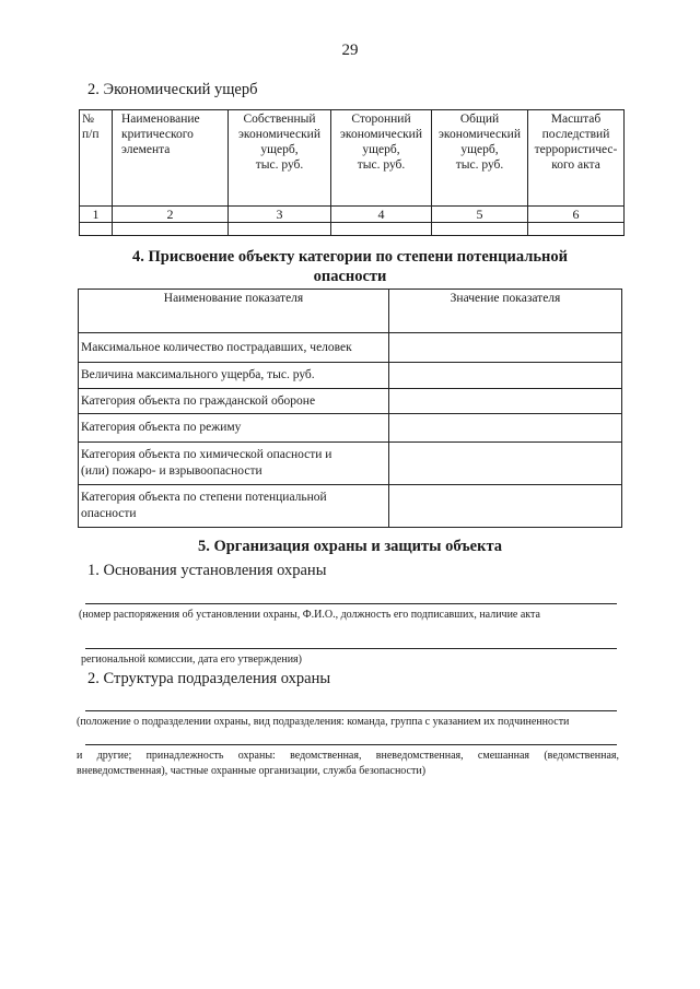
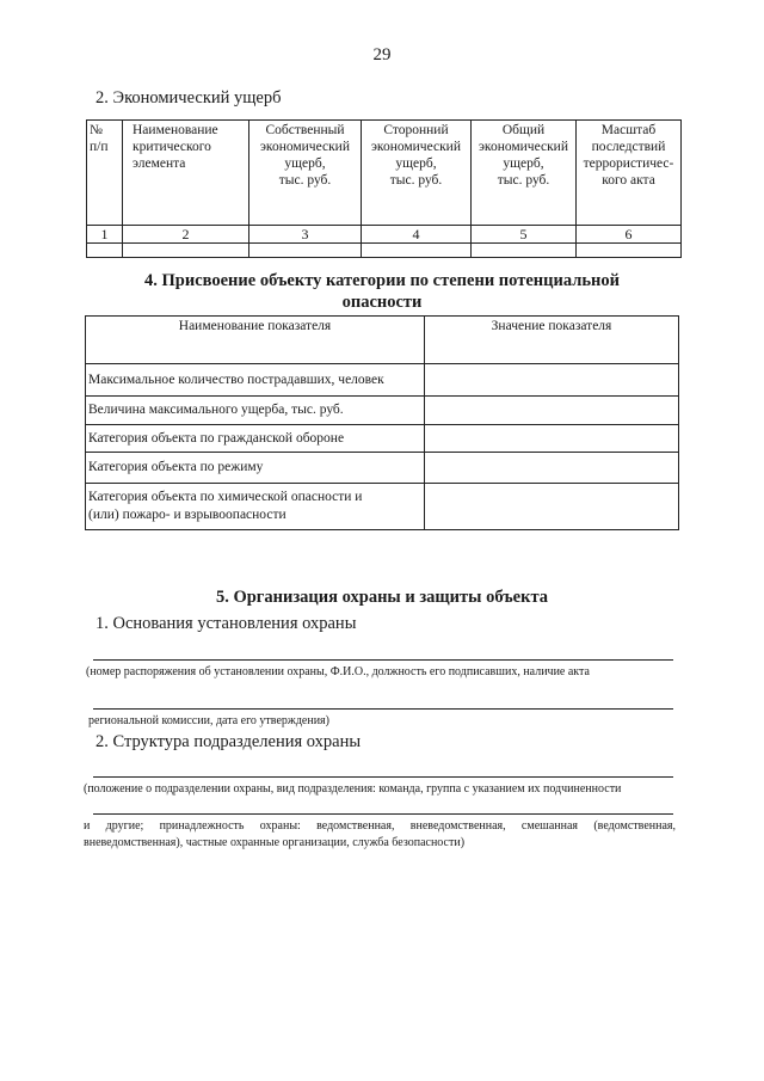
  29
  2. Экономический ущерб
  № п/п	Наименование критического элемента	Собственный экономический ущерб, тыс. руб.	Сторонний экономический ущерб, тыс. руб.	Общий экономический ущерб, тыс. руб.	Масштаб последствий террористичес- кого акта
  1	2	3	4	5	6
  4. Присвоение объекту категории по степени потенциальной
  опасности
  Наименование показателя	Значение показателя
  Максимальное количество пострадавших, человек
  Величина максимального ущерба, тыс. руб.
  Категория объекта по гражданской обороне
  Категория объекта по режиму
  Категория объекта по химической опасности и (или) пожаро- и взрывоопасности
- Категория объекта по степени потенциальной опасности
  5. Организация охраны и защиты объекта
  1. Основания установления охраны
  (номер распоряжения об установлении охраны, Ф.И.О., должность его подписавших, наличие акта
  региональной комиссии, дата его утверждения)
  2. Структура подразделения охраны
  (положение о подразделении охраны, вид подразделения: команда, группа с указанием их подчиненности
  и другие; принадлежность охраны: ведомственная, вневедомственная, смешанная (ведомственная,
  вневедомственная), частные охранные организации, служба безопасности)
